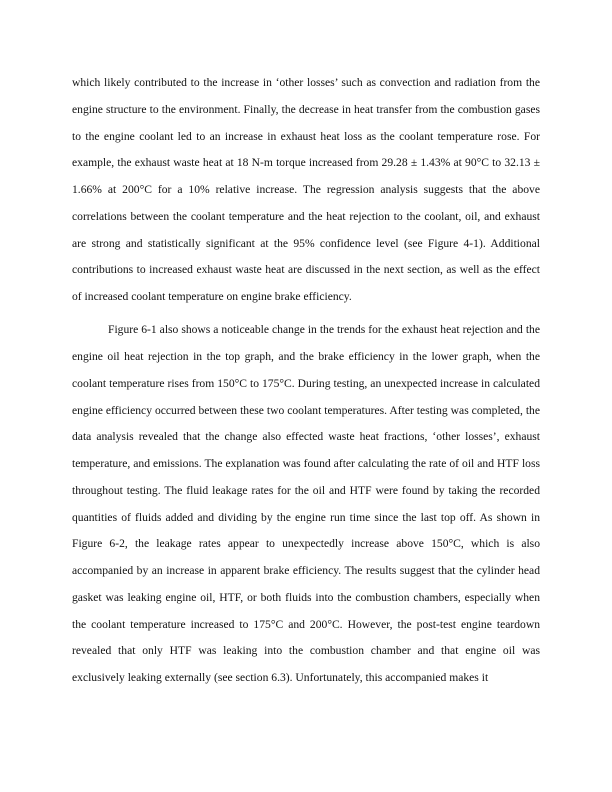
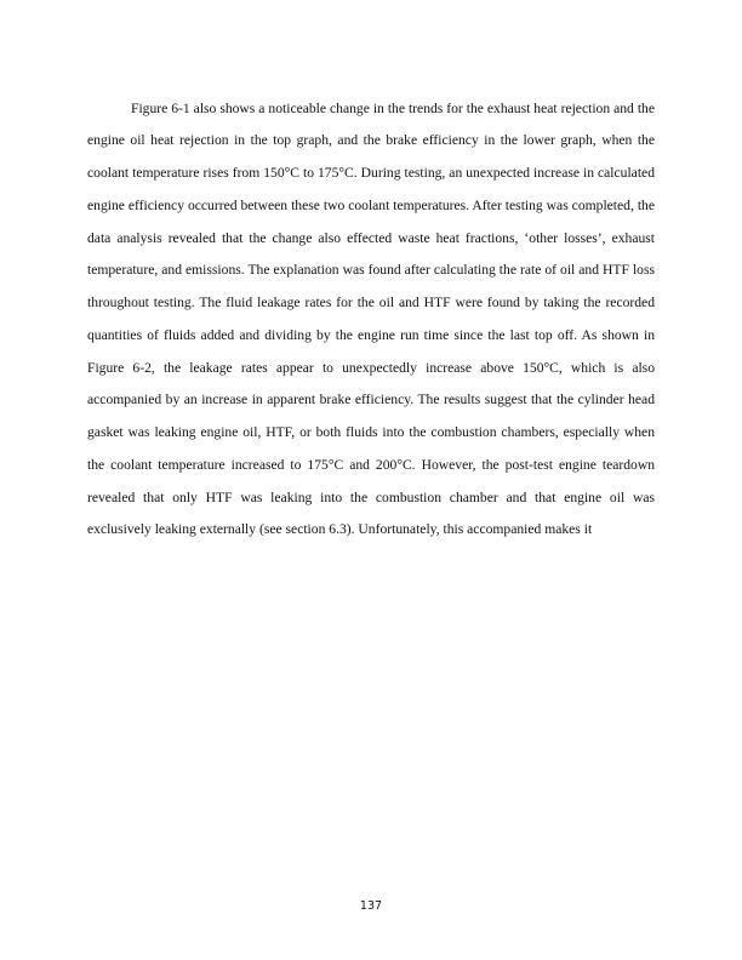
- which likely contributed to the increase in ‘other losses’ such as convection and radiation from the engine structure to the environment. Finally, the decrease in heat transfer from the combustion gases to the engine coolant led to an increase in exhaust heat loss as the coolant temperature rose. For example, the exhaust waste heat at 18 N-m torque increased from 29.28 ± 1.43% at 90°C to 32.13 ± 1.66% at 200°C for a 10% relative increase. The regression analysis suggests that the above correlations between the coolant temperature and the heat rejection to the coolant, oil, and exhaust are strong and statistically significant at the 95% confidence level (see Figure 4-1). Additional contributions to increased exhaust waste heat are discussed in the next section, as well as the effect of increased coolant temperature on engine brake efficiency.
  Figure 6-1 also shows a noticeable change in the trends for the exhaust heat rejection and the engine oil heat rejection in the top graph, and the brake efficiency in the lower graph, when the coolant temperature rises from 150°C to 175°C. During testing, an unexpected increase in calculated engine efficiency occurred between these two coolant temperatures. After testing was completed, the data analysis revealed that the change also effected waste heat fractions, ‘other losses’, exhaust temperature, and emissions. The explanation was found after calculating the rate of oil and HTF loss throughout testing. The fluid leakage rates for the oil and HTF were found by taking the recorded quantities of fluids added and dividing by the engine run time since the last top off. As shown in Figure 6-2, the leakage rates appear to unexpectedly increase above 150°C, which is also accompanied by an increase in apparent brake efficiency. The results suggest that the cylinder head gasket was leaking engine oil, HTF, or both fluids into the combustion chambers, especially when the coolant temperature increased to 175°C and 200°C. However, the post-test engine teardown revealed that only HTF was leaking into the combustion chamber and that engine oil was exclusively leaking externally (see section 6.3). Unfortunately, this accompanied makes it
+ 137
